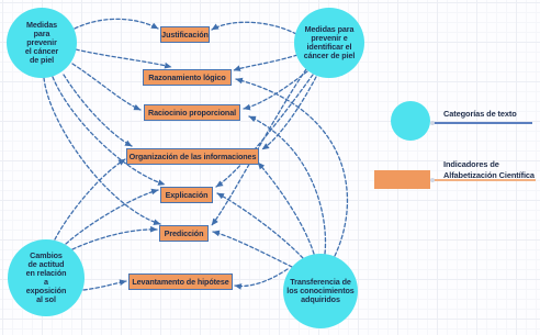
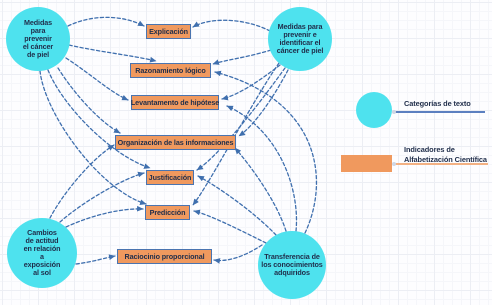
  Medidas
  para
  prevenir
  el cáncer
  de piel
  Medidas para
  prevenir e
  identificar el
  cáncer de piel
  Cambios
  de actitud
  en relación
  a
  exposición
  al sol
  Transferencia de
  los conocimientos
  adquiridos
- Justificación
+ Explicación
  Razonamiento lógico
- Raciocinio proporcional
+ Levantamento de hipótese
  Organización de las informaciones
- Explicación
+ Justificación
  Predicción
- Levantamento de hipótese
+ Raciocinio proporcional
  Categorías de texto
  Indicadores de
  Alfabetización Científica
